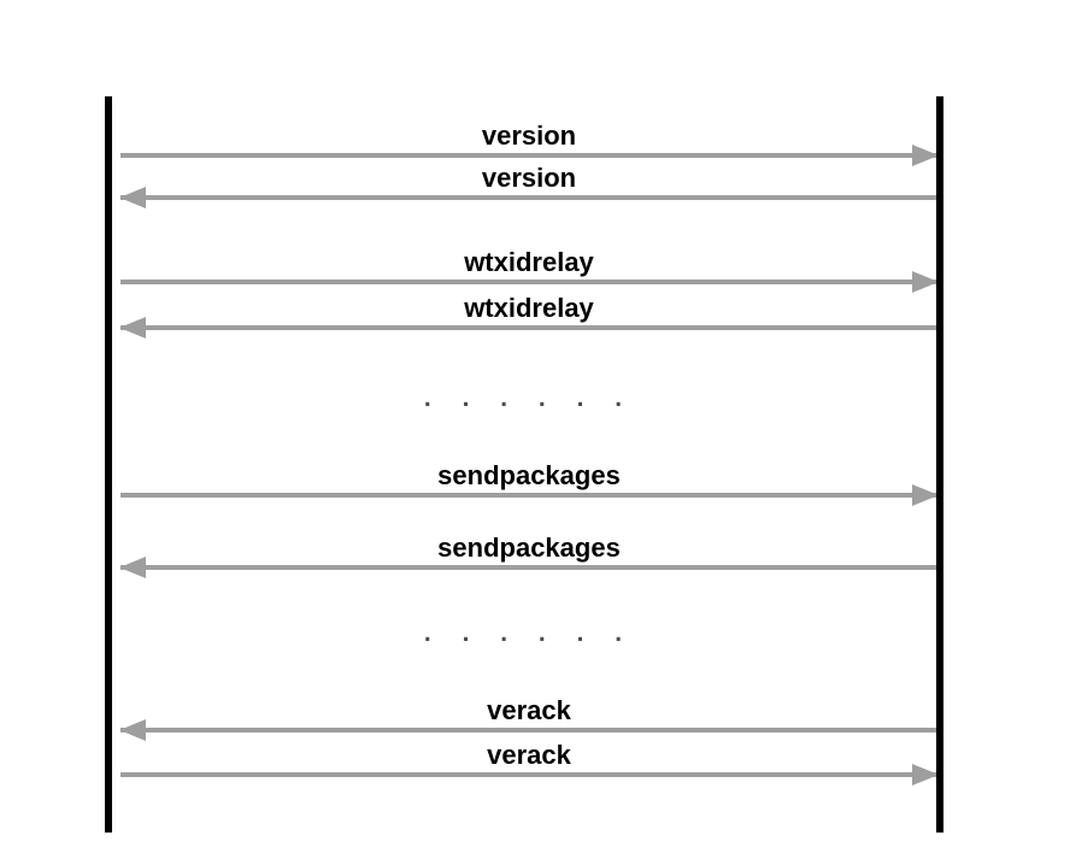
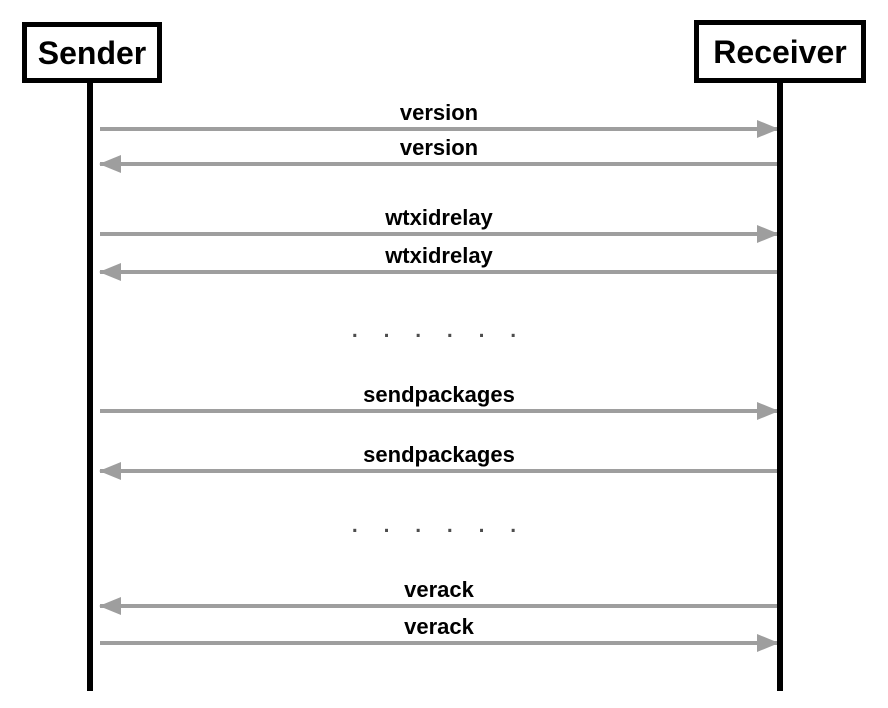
+ Sender
+ Receiver
  version
  version
  wtxidrelay
  wtxidrelay
  . . . . . .
  sendpackages
  sendpackages
  . . . . . .
  verack
  verack
